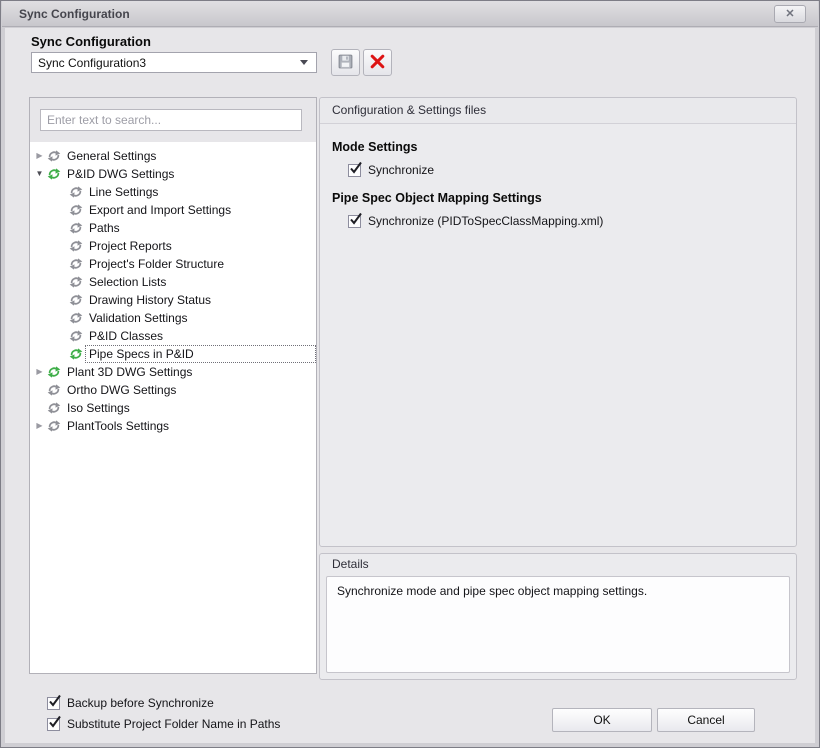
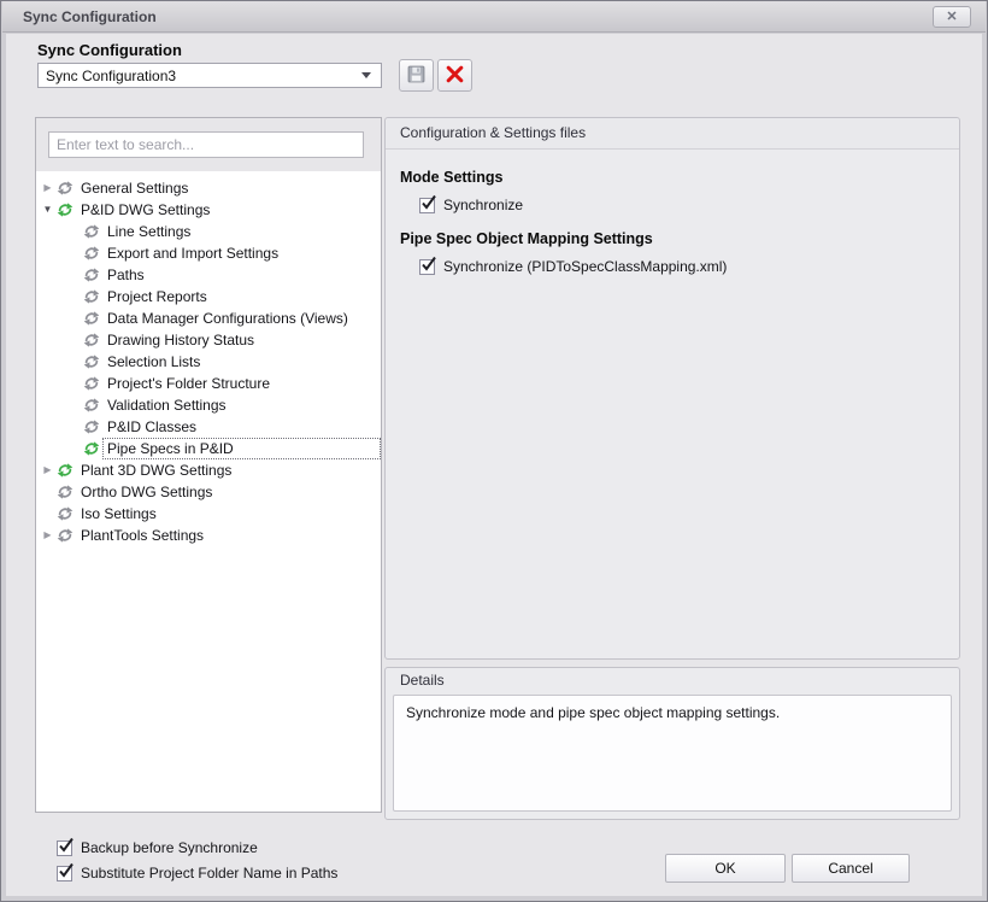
  Sync Configuration
  ✕
  Sync Configuration
  Sync Configuration3
  Enter text to search...
  ▶
  General Settings
  ▼
  P&ID DWG Settings
  Line Settings
  Export and Import Settings
  Paths
  Project Reports
+ Data Manager Configurations (Views)
- Project's Folder Structure
+ Drawing History Status
  Selection Lists
- Drawing History Status
+ Project's Folder Structure
  Validation Settings
  P&ID Classes
  Pipe Specs in P&ID
  ▶
  Plant 3D DWG Settings
  Ortho DWG Settings
  Iso Settings
  ▶
  PlantTools Settings
  Configuration & Settings files
  Mode Settings
  Synchronize
  Pipe Spec Object Mapping Settings
  Synchronize (PIDToSpecClassMapping.xml)
  Details
  Synchronize mode and pipe spec object mapping settings.
  Backup before Synchronize
  Substitute Project Folder Name in Paths
  OK
  Cancel
